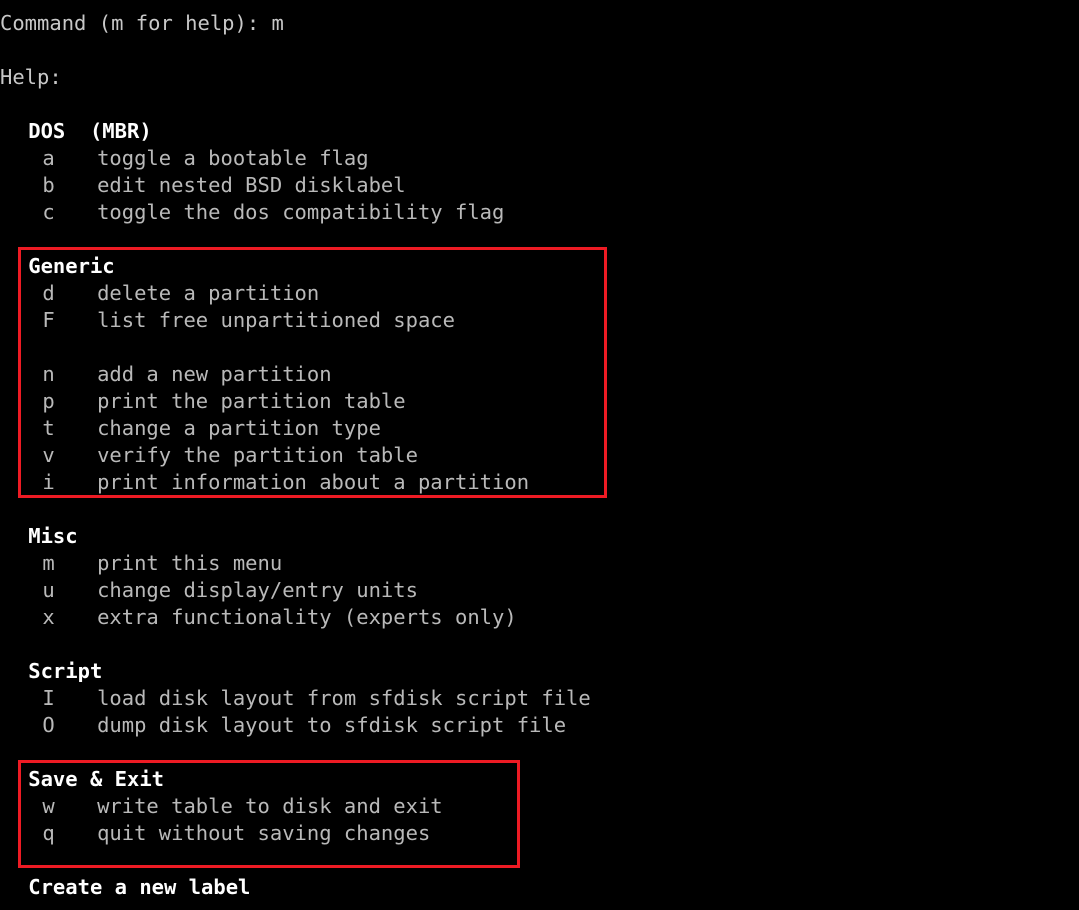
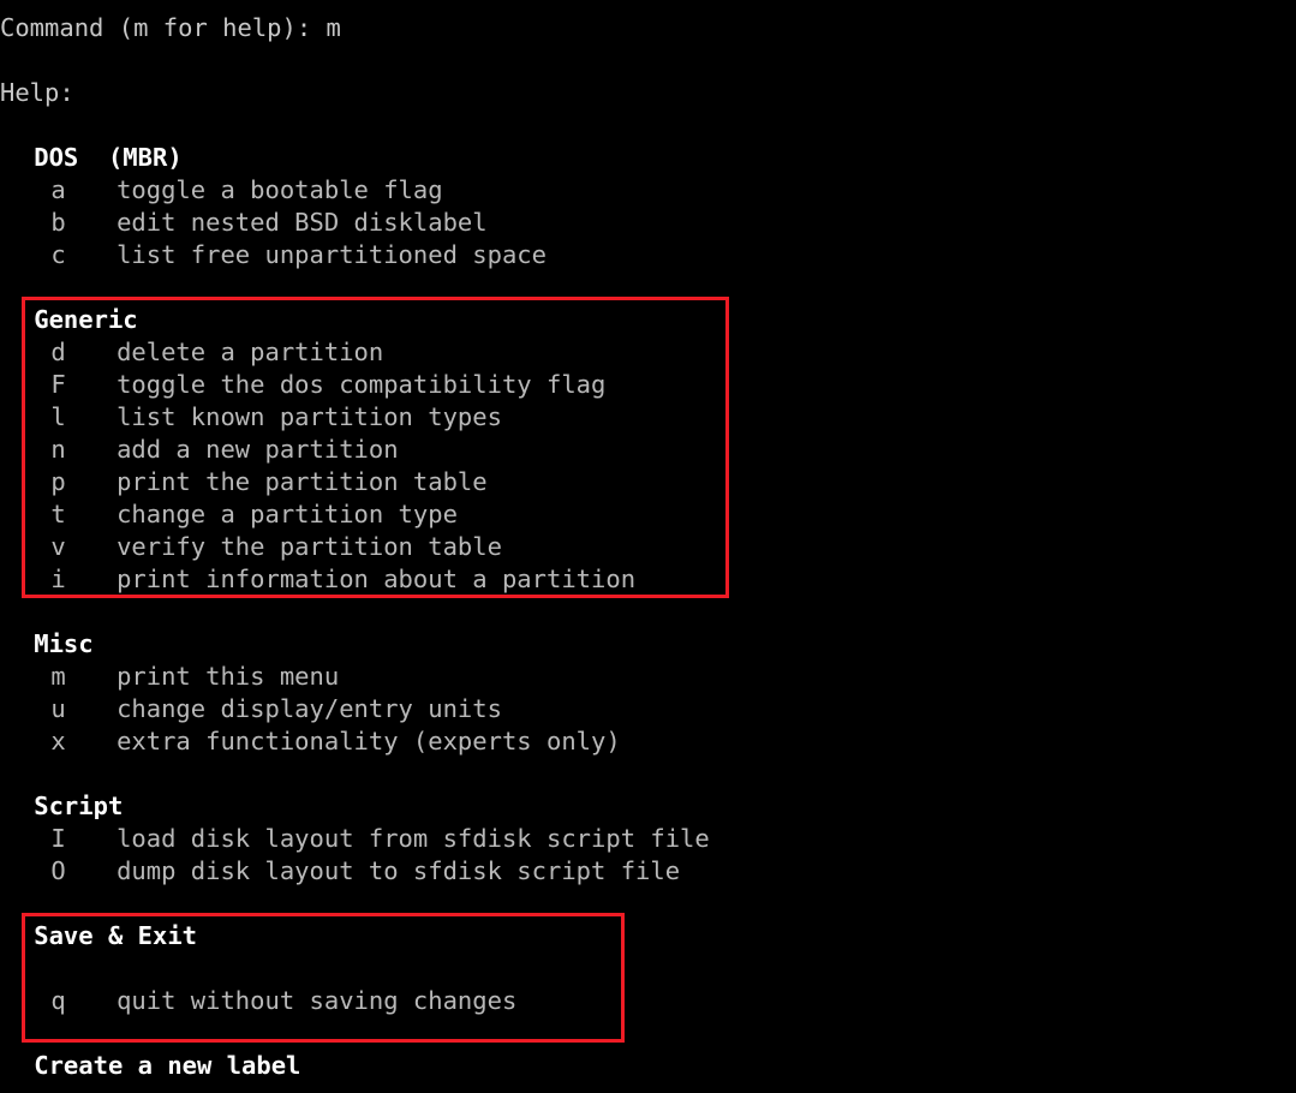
  Command (m for help): m
  Help:
  DOS (MBR)
  a toggle a bootable flag
  b edit nested BSD disklabel
- c toggle the dos compatibility flag
+ c list free unpartitioned space
  Generic
  d delete a partition
- F list free unpartitioned space
+ F toggle the dos compatibility flag
+ l list known partition types
  n add a new partition
  p print the partition table
  t change a partition type
  v verify the partition table
  i print information about a partition
  Misc
  m print this menu
  u change display/entry units
  x extra functionality (experts only)
  Script
  I load disk layout from sfdisk script file
  O dump disk layout to sfdisk script file
  Save & Exit
- w write table to disk and exit
  q quit without saving changes
  Create a new label
